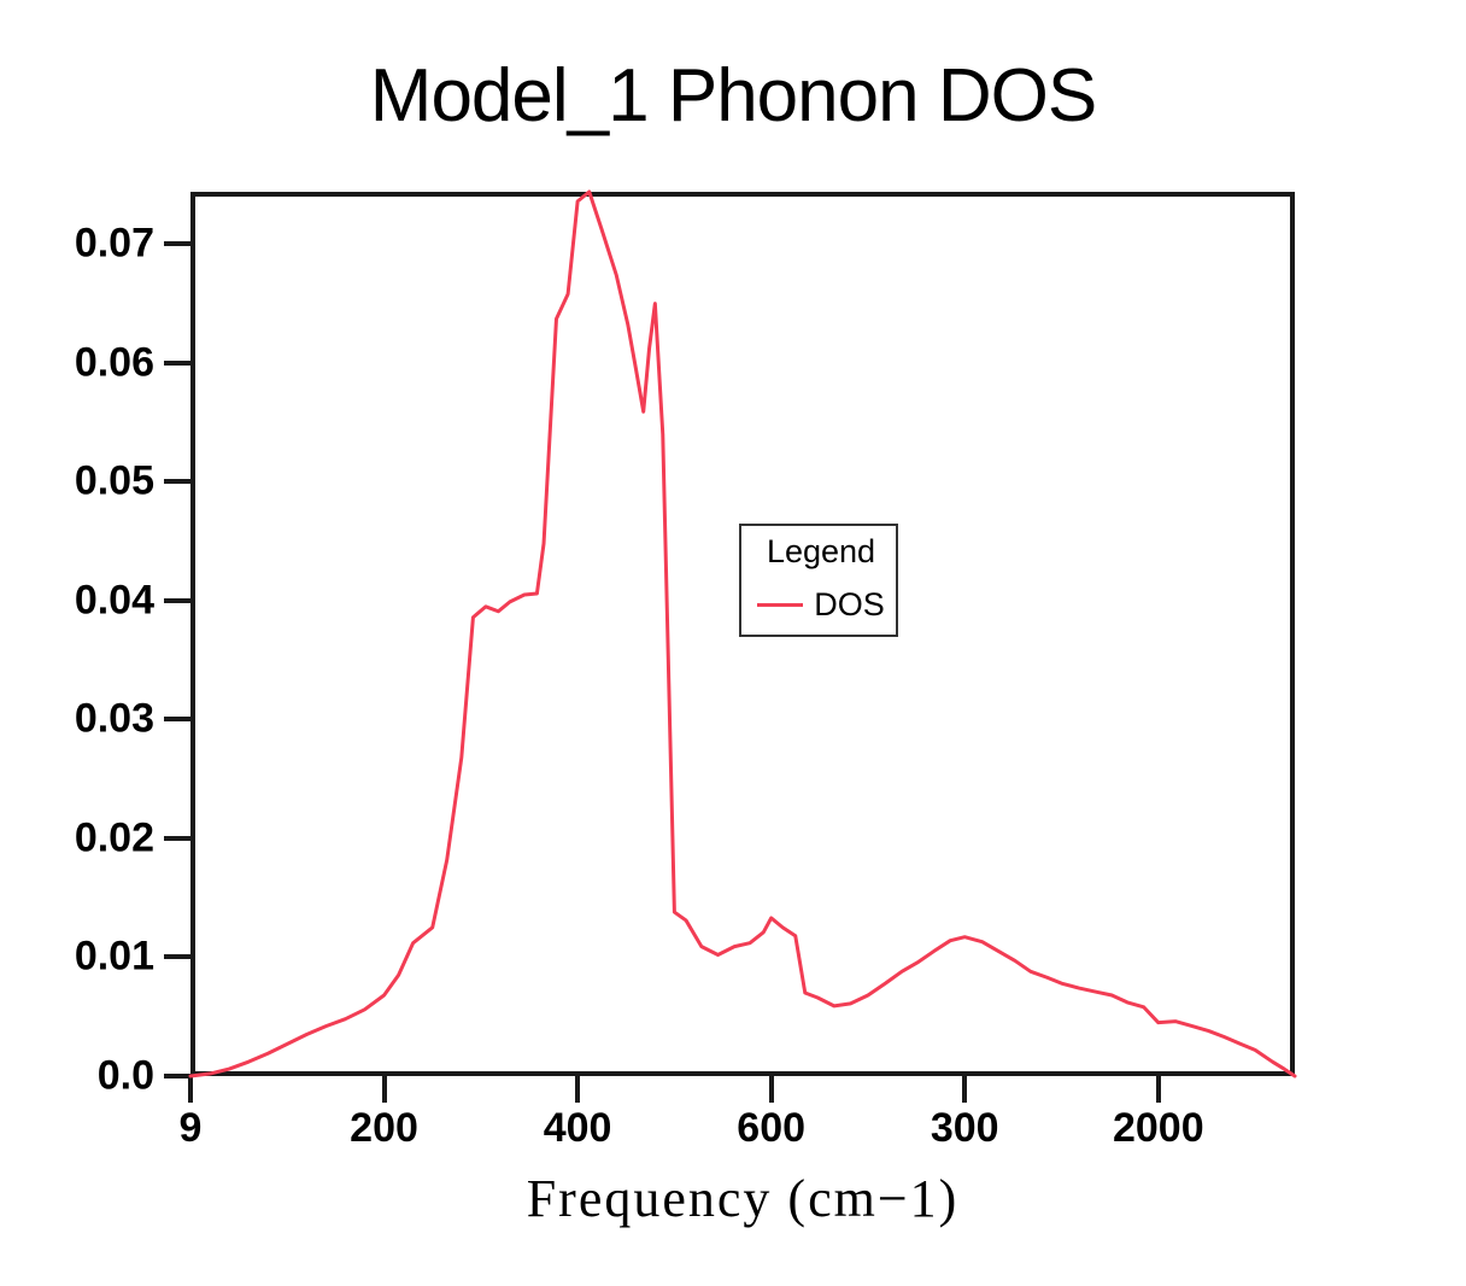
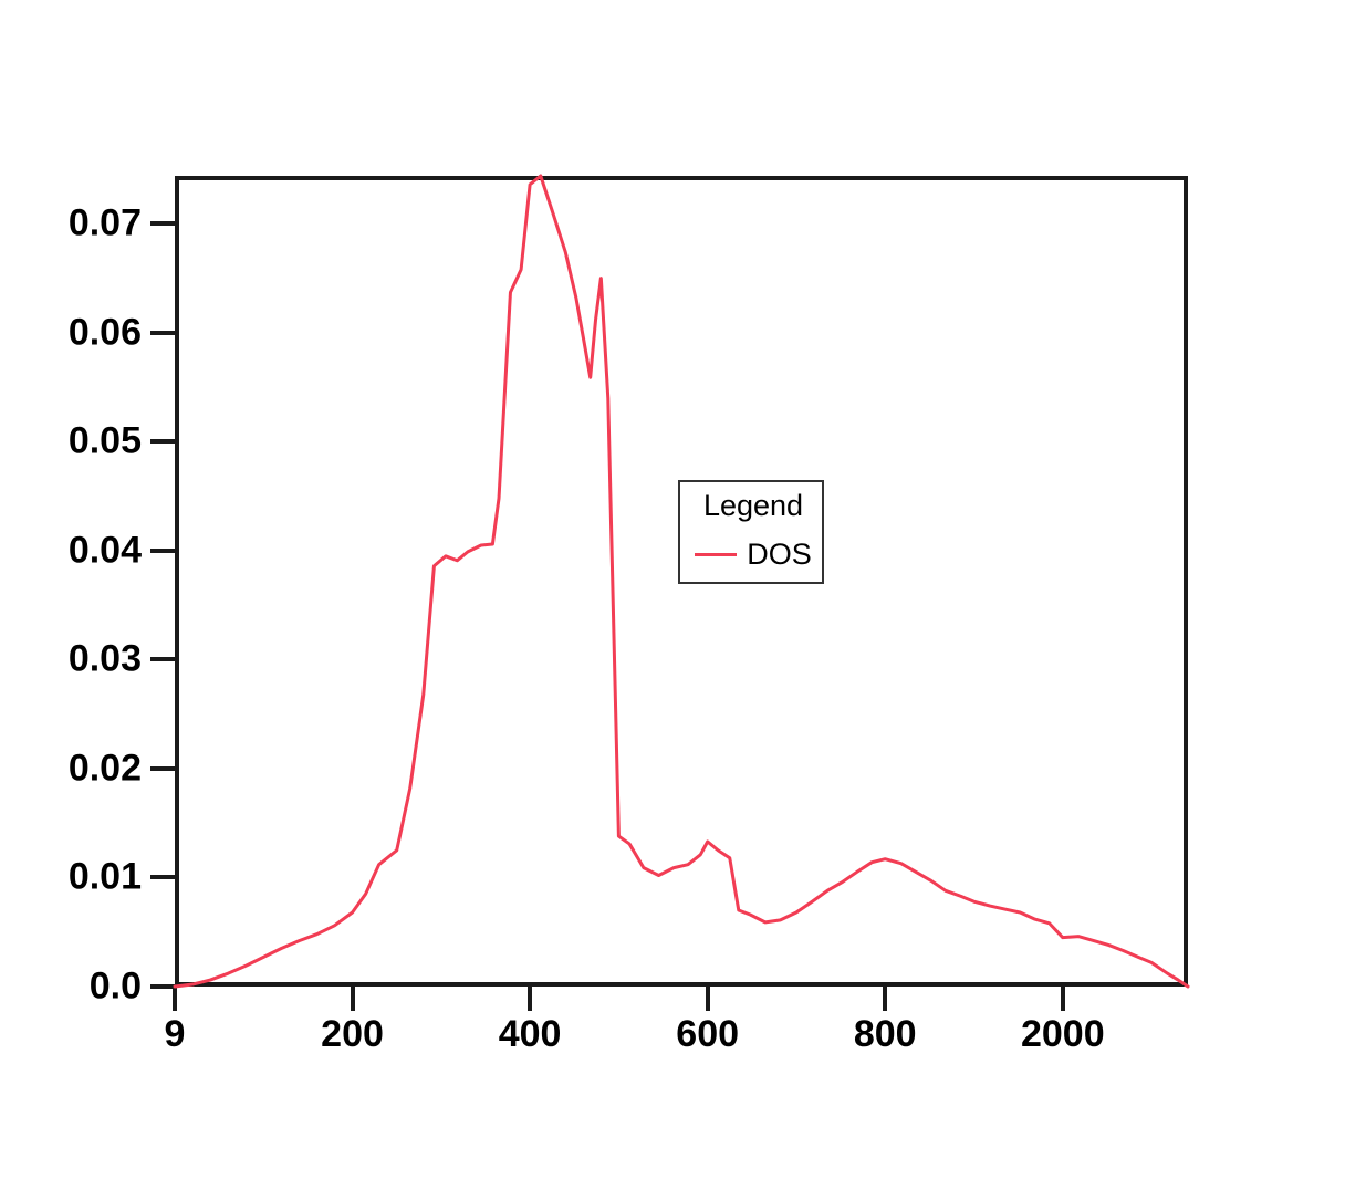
- Model_1 Phonon DOS
  0.0
  0.01
  0.02
  0.03
  0.04
  0.05
  0.06
  0.07
  9
  200
  400
  600
- 300
+ 800
  2000
- Frequency (cm−1)
  Legend
  DOS
